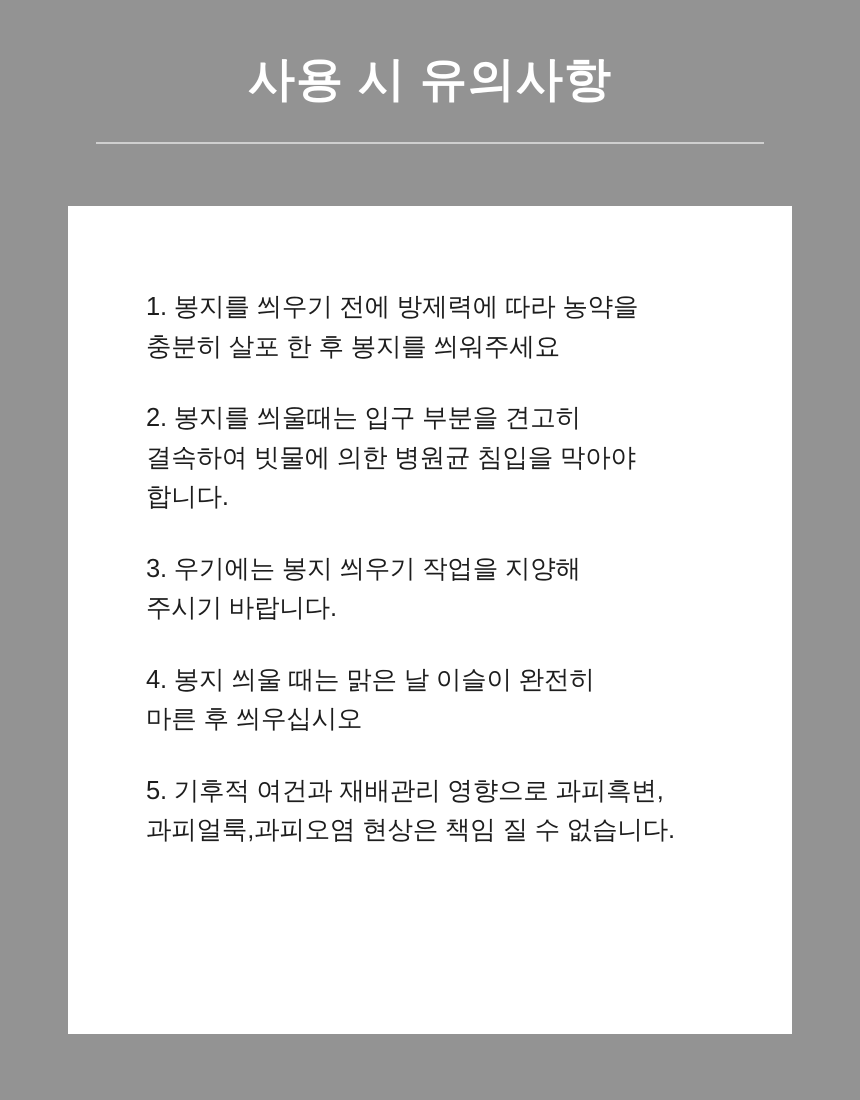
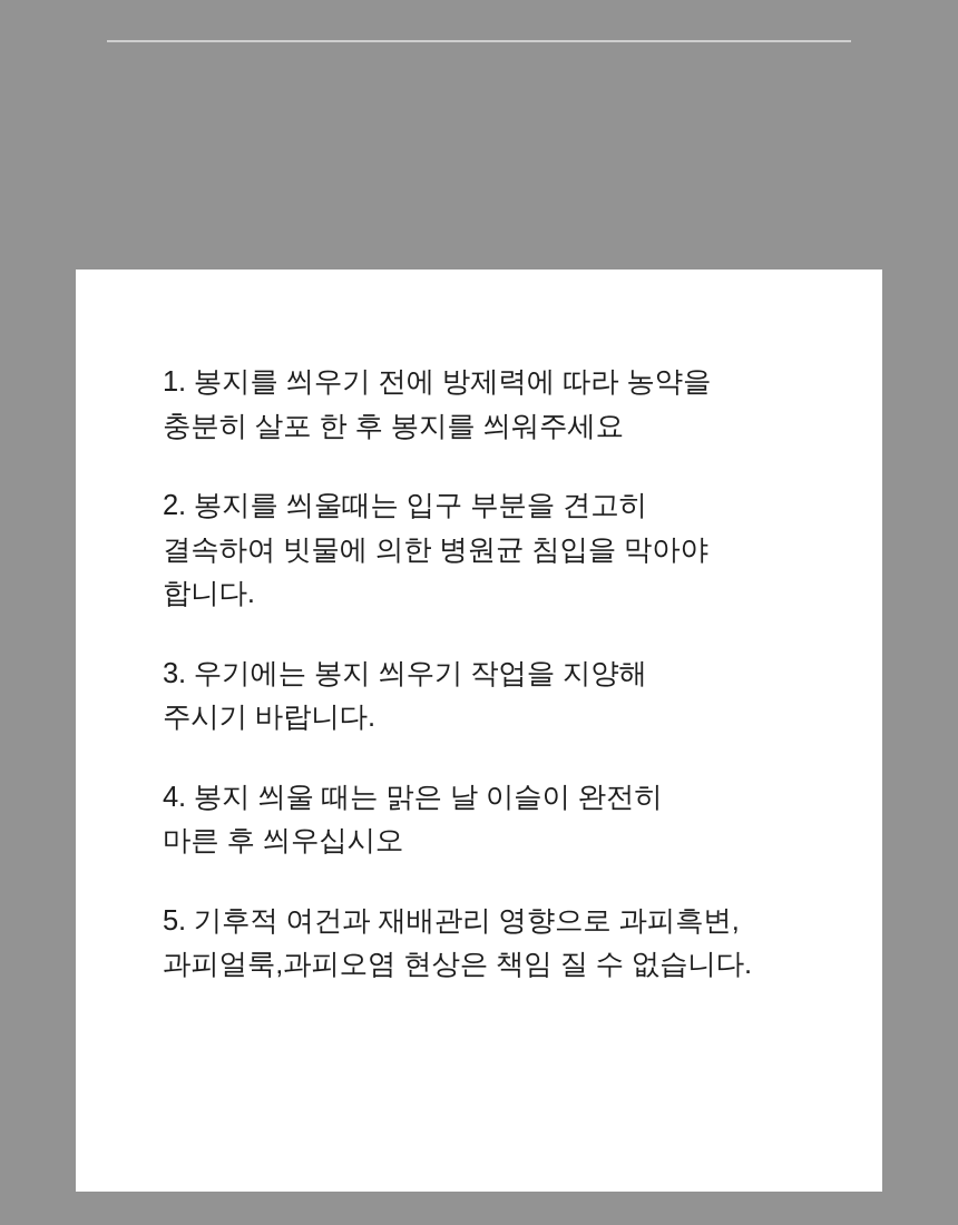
- 사용 시 유의사항
  1. 봉지를 씌우기 전에 방제력에 따라 농약을
  충분히 살포 한 후 봉지를 씌워주세요
  2. 봉지를 씌울때는 입구 부분을 견고히
  결속하여 빗물에 의한 병원균 침입을 막아야
  합니다.
  3. 우기에는 봉지 씌우기 작업을 지양해
  주시기 바랍니다.
  4. 봉지 씌울 때는 맑은 날 이슬이 완전히
  마른 후 씌우십시오
  5. 기후적 여건과 재배관리 영향으로 과피흑변,
  과피얼룩,과피오염 현상은 책임 질 수 없습니다.
